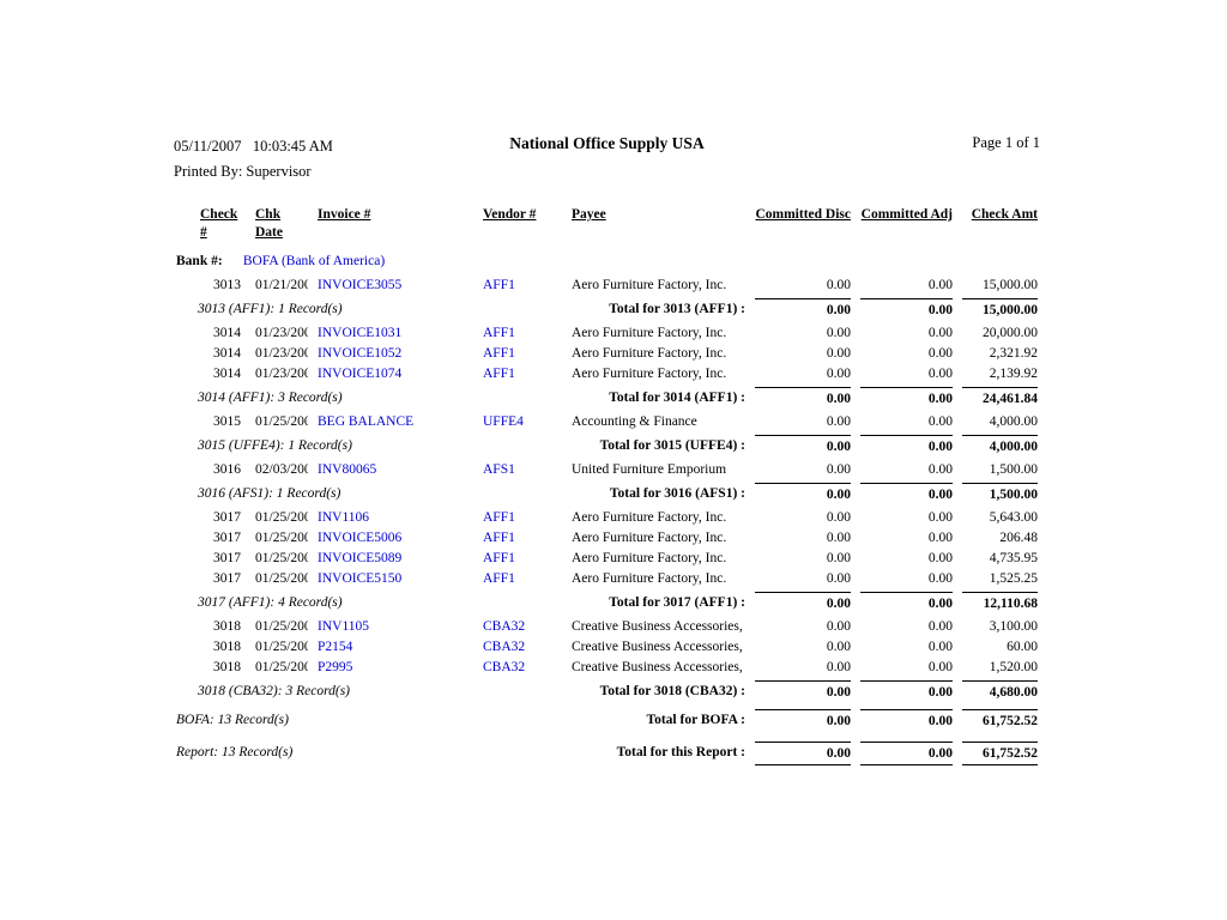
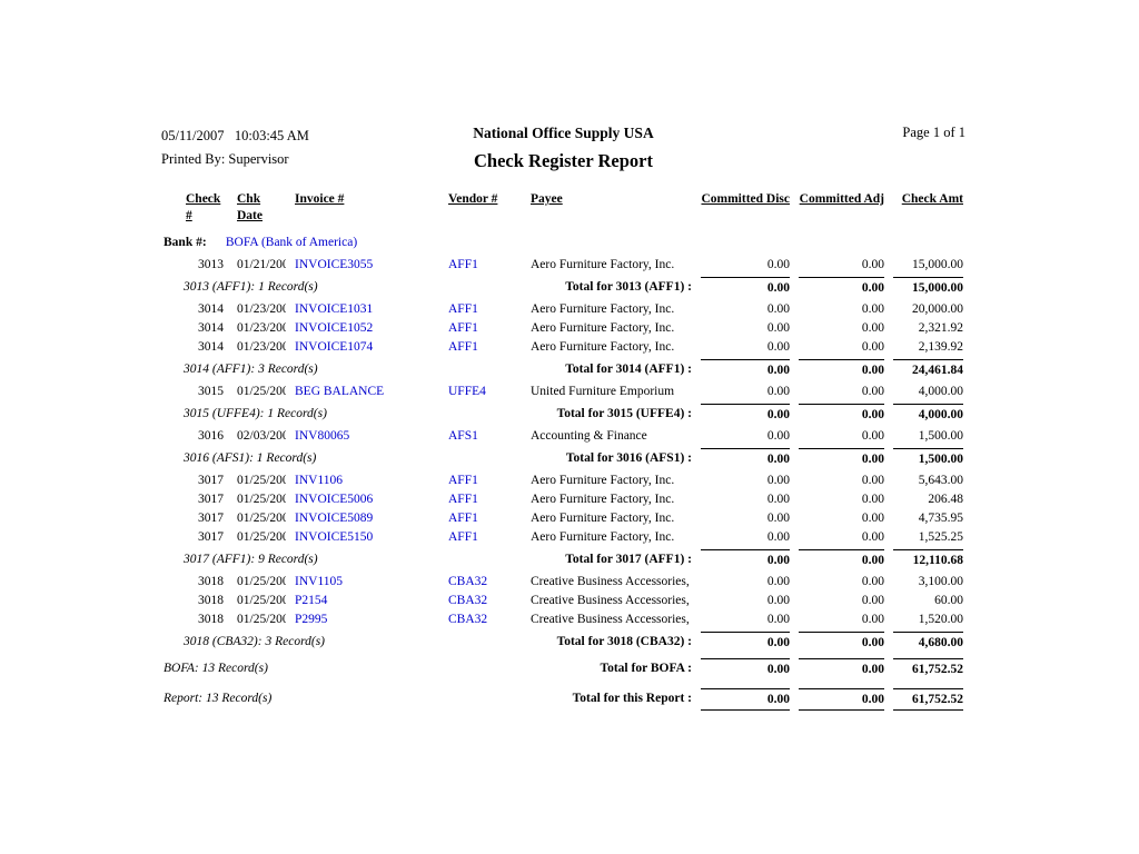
  05/11/2007 10:03:45 AM
  Printed By: Supervisor
  National Office Supply USA
+ Check Register Report
  Page 1 of 1
  Check #
  Chk Date
  Invoice #
  Vendor #
  Payee
  Committed Disc
  Committed Adj
  Check Amt
  Bank #: BOFA (Bank of America)
  3013
  01/21/200
  INVOICE3055
  AFF1
  Aero Furniture Factory, Inc.
  0.00
  0.00
  15,000.00
  3013 (AFF1): 1 Record(s)
  Total for 3013 (AFF1) :
  0.00
  0.00
  15,000.00
  3014
  01/23/200
  INVOICE1031
  AFF1
  Aero Furniture Factory, Inc.
  0.00
  0.00
  20,000.00
  3014
  01/23/200
  INVOICE1052
  AFF1
  Aero Furniture Factory, Inc.
  0.00
  0.00
  2,321.92
  3014
  01/23/200
  INVOICE1074
  AFF1
  Aero Furniture Factory, Inc.
  0.00
  0.00
  2,139.92
  3014 (AFF1): 3 Record(s)
  Total for 3014 (AFF1) :
  0.00
  0.00
  24,461.84
  3015
  01/25/200
  BEG BALANCE
  UFFE4
- Accounting & Finance
+ United Furniture Emporium
  0.00
  0.00
  4,000.00
  3015 (UFFE4): 1 Record(s)
  Total for 3015 (UFFE4) :
  0.00
  0.00
  4,000.00
  3016
  02/03/200
  INV80065
  AFS1
- United Furniture Emporium
+ Accounting & Finance
  0.00
  0.00
  1,500.00
  3016 (AFS1): 1 Record(s)
  Total for 3016 (AFS1) :
  0.00
  0.00
  1,500.00
  3017
  01/25/200
  INV1106
  AFF1
  Aero Furniture Factory, Inc.
  0.00
  0.00
  5,643.00
  3017
  01/25/200
  INVOICE5006
  AFF1
  Aero Furniture Factory, Inc.
  0.00
  0.00
  206.48
  3017
  01/25/200
  INVOICE5089
  AFF1
  Aero Furniture Factory, Inc.
  0.00
  0.00
  4,735.95
  3017
  01/25/200
  INVOICE5150
  AFF1
  Aero Furniture Factory, Inc.
  0.00
  0.00
  1,525.25
- 3017 (AFF1): 4 Record(s)
+ 3017 (AFF1): 9 Record(s)
  Total for 3017 (AFF1) :
  0.00
  0.00
  12,110.68
  3018
  01/25/200
  INV1105
  CBA32
  Creative Business Accessories,
  0.00
  0.00
  3,100.00
  3018
  01/25/200
  P2154
  CBA32
  Creative Business Accessories,
  0.00
  0.00
  60.00
  3018
  01/25/200
  P2995
  CBA32
  Creative Business Accessories,
  0.00
  0.00
  1,520.00
  3018 (CBA32): 3 Record(s)
  Total for 3018 (CBA32) :
  0.00
  0.00
  4,680.00
  BOFA: 13 Record(s)
  Total for BOFA :
  0.00
  0.00
  61,752.52
  Report: 13 Record(s)
  Total for this Report :
  0.00
  0.00
  61,752.52
